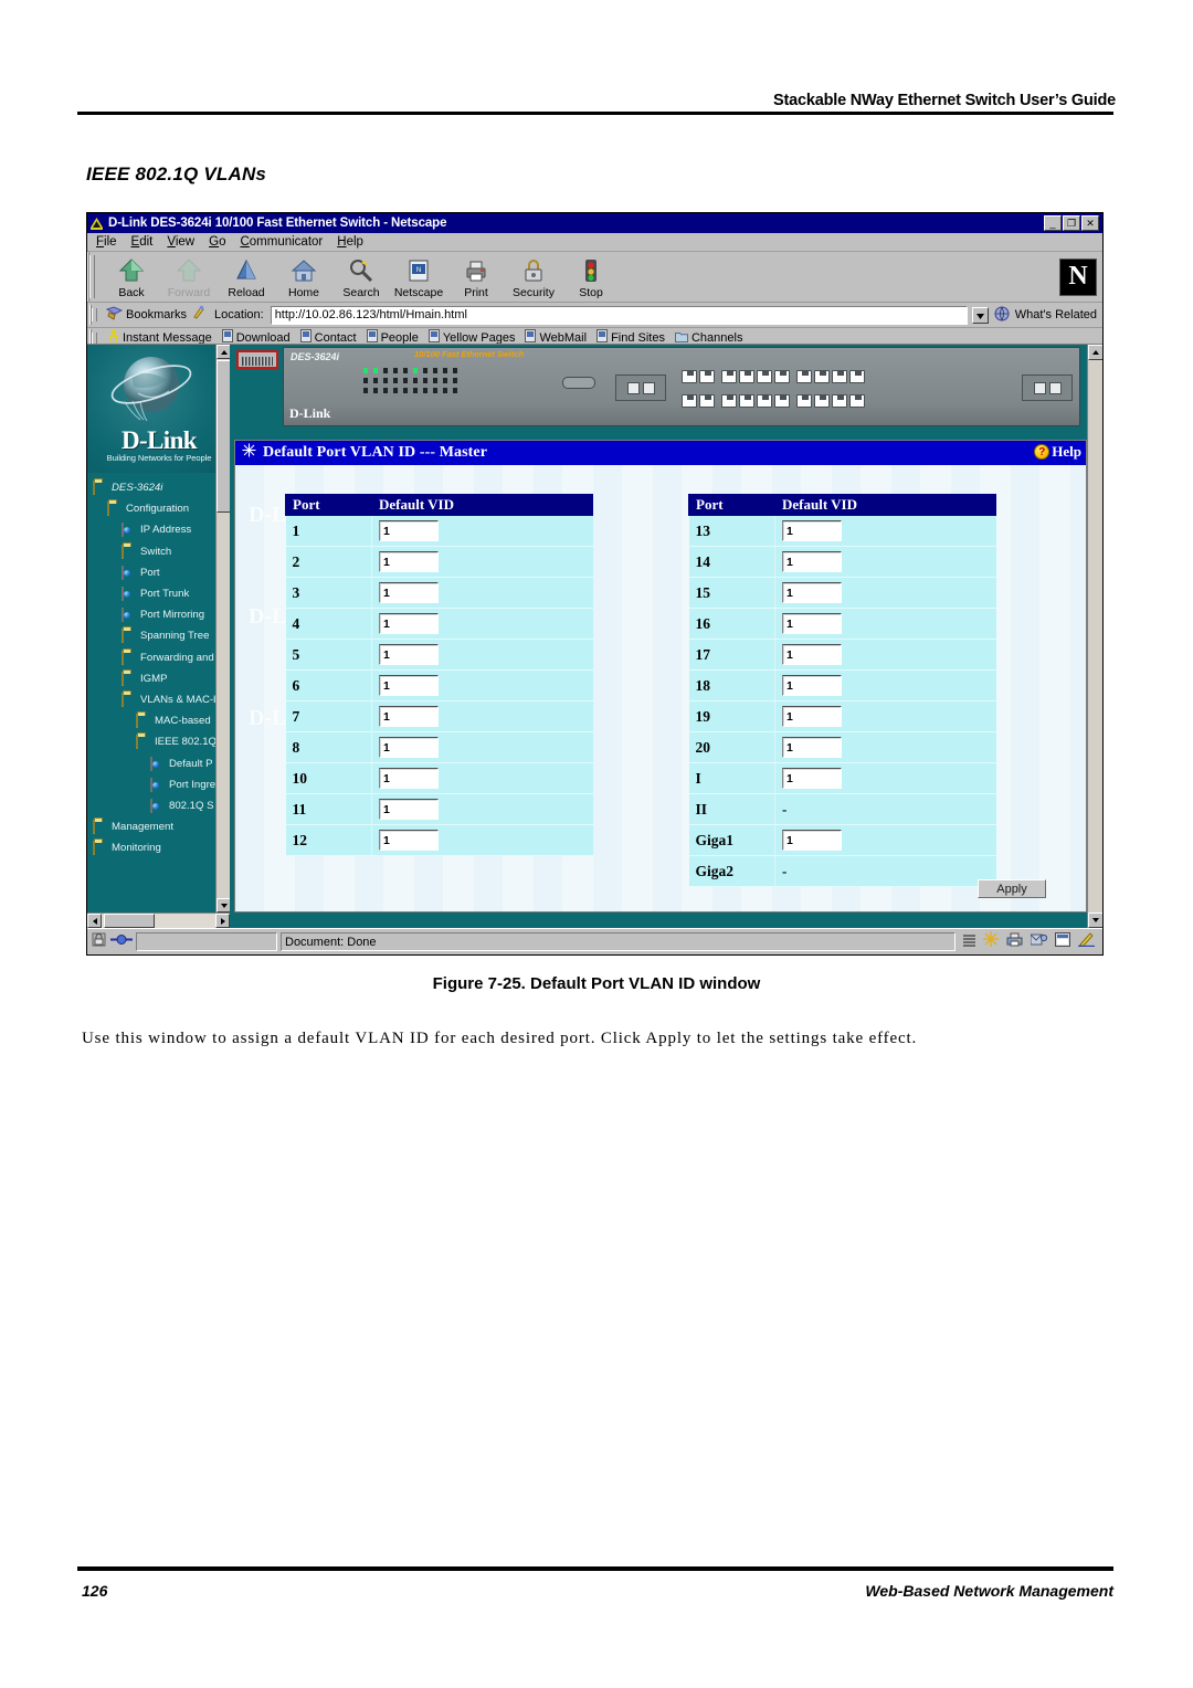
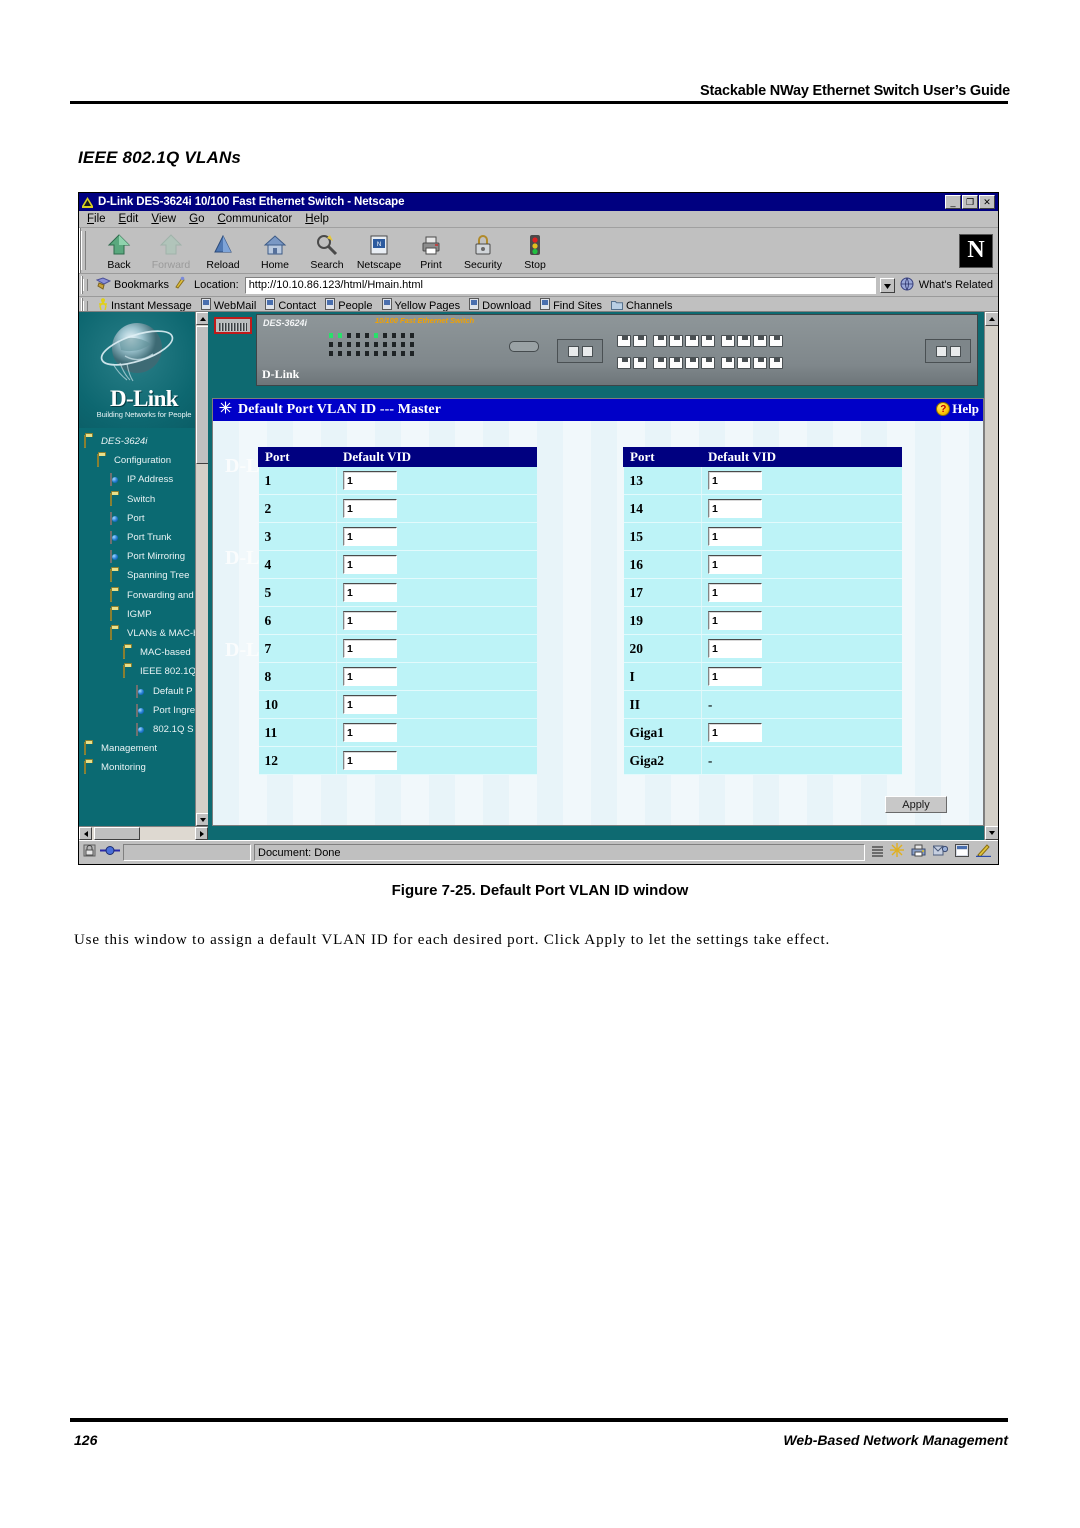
  Stackable NWay Ethernet Switch User’s Guide
  IEEE 802.1Q VLANs
  D-Link DES-3624i 10/100 Fast Ethernet Switch - Netscape
  _
  ❐
  ✕
  File
  Edit
  View
  Go
  Communicator
  Help
  Back
  Forward
  Reload
  Home
  Search
  Netscape
  Print
  Security
  Stop
  N
  Bookmarks
  Location:
- http://10.02.86.123/html/Hmain.html
+ http://10.10.86.123/html/Hmain.html
  What's Related
  Instant Message
- Download
+ WebMail
  Contact
  People
  Yellow Pages
- WebMail
+ Download
  Find Sites
  Channels
  D-Link
  Building Networks for People
  DES-3624i
  Configuration
  IP Address
  Switch
  Port
  Port Trunk
  Port Mirroring
  Spanning Tree
  Forwarding and
  IGMP
  VLANs & MAC-
  MAC-based
  IEEE 802.1Q
  Default P
  Port Ingre
  802.1Q S
  Management
  Monitoring
  DES-3624i
  10/100 Fast Ethernet Switch
  D-Link
  D-L
  D-L
  D-L
  Default Port VLAN ID --- Master
  ?
  Help
  Port	Default VID
  1	1
  2	1
  3	1
  4	1
  5	1
  6	1
  7	1
  8	1
  10	1
  11	1
  12	1
  Port	Default VID
  13	1
  14	1
  15	1
  16	1
  17	1
- 18	1
  19	1
  20	1
  I	1
  II	-
  Giga1	1
  Giga2	-
  Apply
  Document: Done
  Figure 7-25. Default Port VLAN ID window
  Use this window to assign a default VLAN ID for each desired port. Click Apply to let the settings take effect.
  126
  Web-Based Network Management
